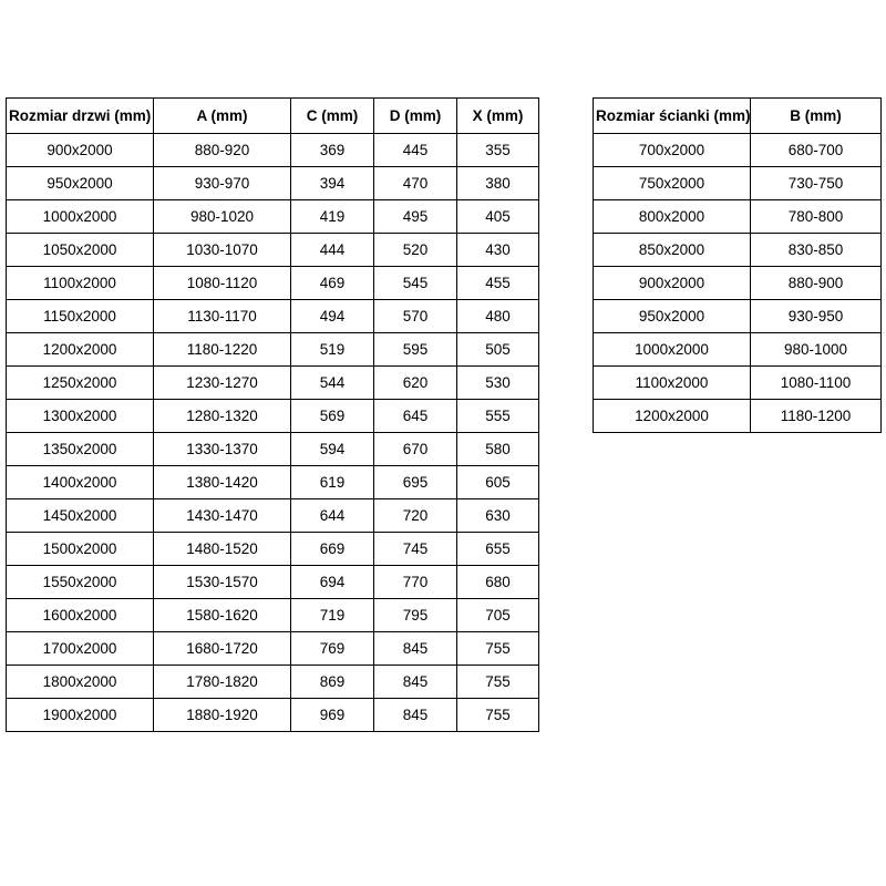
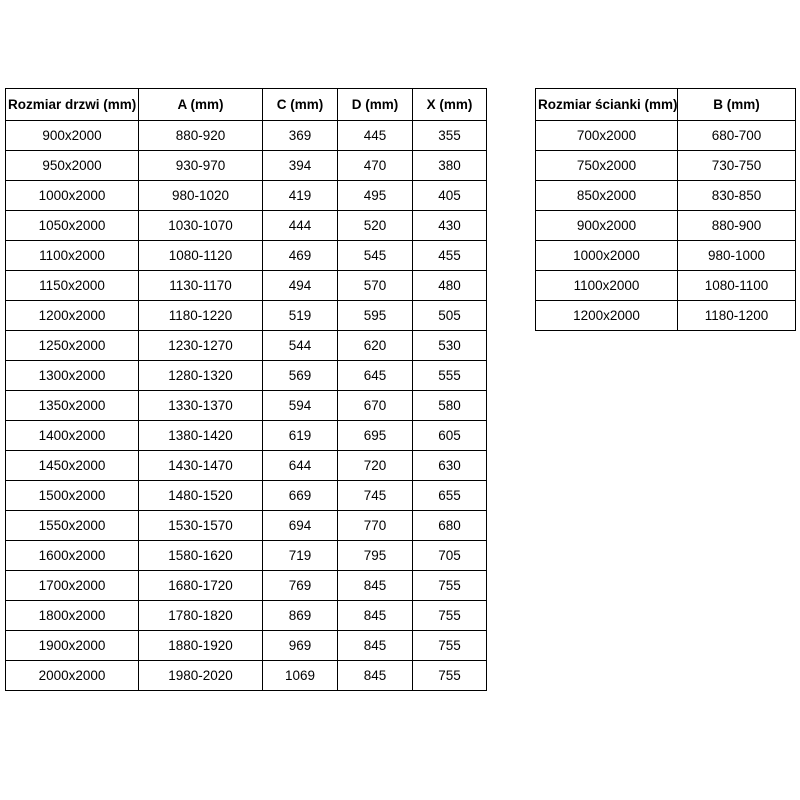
  Rozmiar drzwi (mm)	A (mm)	C (mm)	D (mm)	X (mm)
  900x2000	880-920	369	445	355
  950x2000	930-970	394	470	380
  1000x2000	980-1020	419	495	405
  1050x2000	1030-1070	444	520	430
  1100x2000	1080-1120	469	545	455
  1150x2000	1130-1170	494	570	480
  1200x2000	1180-1220	519	595	505
  1250x2000	1230-1270	544	620	530
  1300x2000	1280-1320	569	645	555
  1350x2000	1330-1370	594	670	580
  1400x2000	1380-1420	619	695	605
  1450x2000	1430-1470	644	720	630
  1500x2000	1480-1520	669	745	655
  1550x2000	1530-1570	694	770	680
  1600x2000	1580-1620	719	795	705
  1700x2000	1680-1720	769	845	755
  1800x2000	1780-1820	869	845	755
  1900x2000	1880-1920	969	845	755
+ 2000x2000	1980-2020	1069	845	755
  Rozmiar ścianki (mm)	B (mm)
  700x2000	680-700
  750x2000	730-750
- 800x2000	780-800
  850x2000	830-850
  900x2000	880-900
- 950x2000	930-950
  1000x2000	980-1000
  1100x2000	1080-1100
  1200x2000	1180-1200
